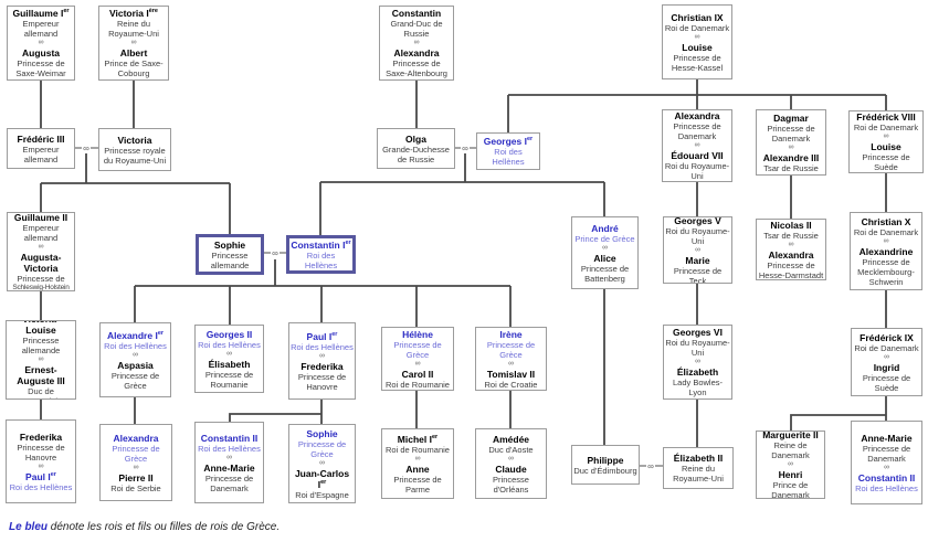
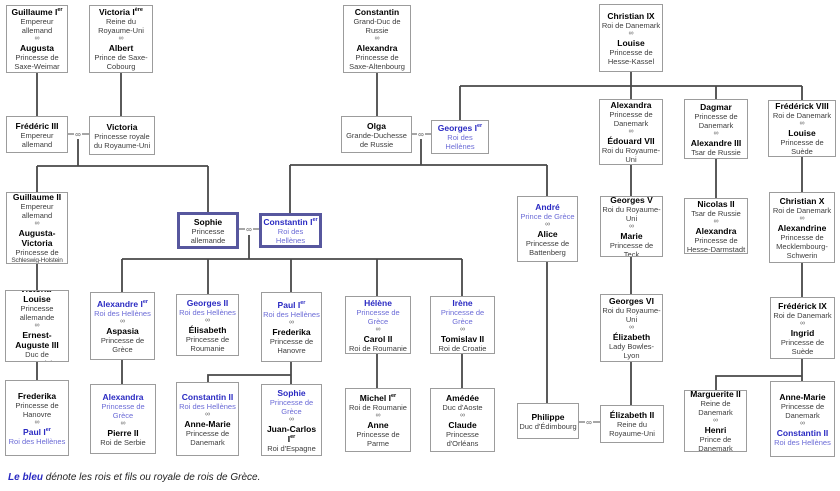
  ∞
  ∞
  ∞
  ∞
- Le bleu dénote les rois et fils ou filles de rois de Grèce.
+ Le bleu dénote les rois et fils ou royale de rois de Grèce.
  Guillaume I
  Empereur allemand
  Augusta
  Princesse de Saxe-Weimar
  Victoria I
  Reine du Royaume-Uni
  Albert
  Prince de Saxe-Cobourg
  Constantin
  Grand-Duc de Russie
  Alexandra
  Princesse de Saxe-Altenbourg
  Christian IX
  Roi de Danemark
  Louise
  Princesse de Hesse-Kassel
  Frédéric III
  Empereur allemand
  Victoria
  Princesse royale du Royaume-Uni
  Olga
  Grande-Duchesse de Russie
  Georges I
  Roi des Hellènes
  Alexandra
  Princesse de Danemark
  Édouard VII
  Roi du Royaume-Uni
  Dagmar
  Princesse de Danemark
  Alexandre III
  Tsar de Russie
  Frédérick VIII
  Roi de Danemark
  Louise
  Princesse de Suède
  Guillaume II
  Empereur allemand
  Augusta-Victoria
  Princesse de
  Sophie
  Princesse allemande
  Constantin I
  Roi des Hellènes
  André
  Prince de Grèce
  Alice
  Princesse de Battenberg
  Georges V
  Roi du Royaume-Uni
  Marie
  Princesse de Teck
  Nicolas II
  Tsar de Russie
  Alexandra
  Princesse de Hesse-Darmstadt
  Christian X
  Roi de Danemark
  Alexandrine
  Princesse de Mecklembourg-Schwerin
  Princesse allemande
  Ernest-Auguste III
  Alexandre I
  Roi des Hellènes
  Aspasia
  Princesse de Grèce
  Georges II
  Roi des Hellènes
  Élisabeth
  Princesse de Roumanie
  Paul I
  Roi des Hellènes
  Frederika
  Princesse de Hanovre
  Hélène
  Princesse de Grèce
  Carol II
  Roi de Roumanie
  Irène
  Princesse de Grèce
  Tomislav II
  Roi de Croatie
  Georges VI
  Roi du Royaume-Uni
  Élizabeth
  Lady Bowles-Lyon
  Frédérick IX
  Roi de Danemark
  Ingrid
  Princesse de Suède
  Frederika
  Princesse de Hanovre
  Paul I
  Roi des Hellènes
  Alexandra
  Princesse de Grèce
  Pierre II
  Roi de Serbie
  Constantin II
  Roi des Hellènes
  Anne-Marie
  Princesse de Danemark
  Sophie
  Princesse de Grèce
  Juan-Carlos I
  Roi d'Espagne
  Michel I
  Roi de Roumanie
  Anne
  Princesse de Parme
  Amédée
  Duc d'Aoste
  Claude
  Princesse d'Orléans
  Philippe
  Duc d'Édimbourg
  Élizabeth II
  Reine du Royaume-Uni
  Marguerite II
  Reine de Danemark
  Henri
  Prince de Danemark
  Anne-Marie
  Princesse de Danemark
  Constantin II
  Roi des Hellènes
